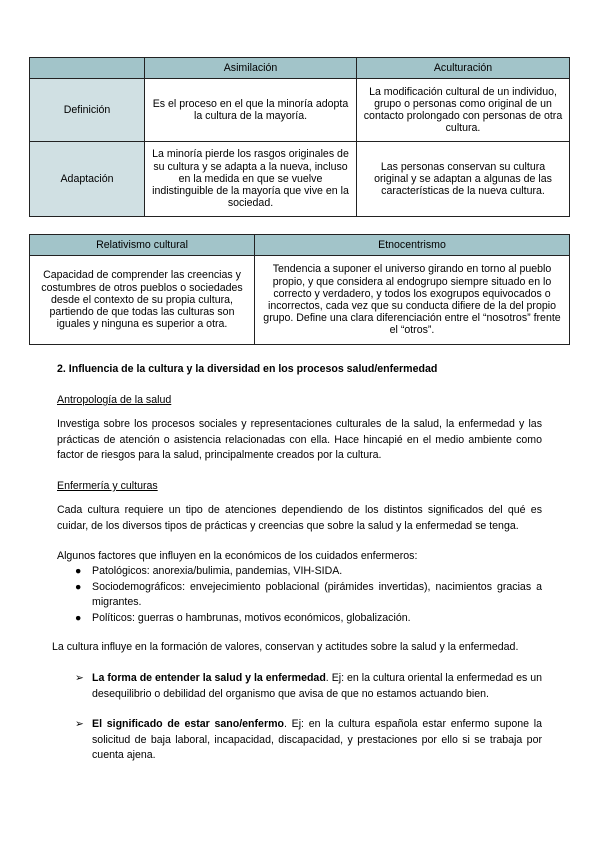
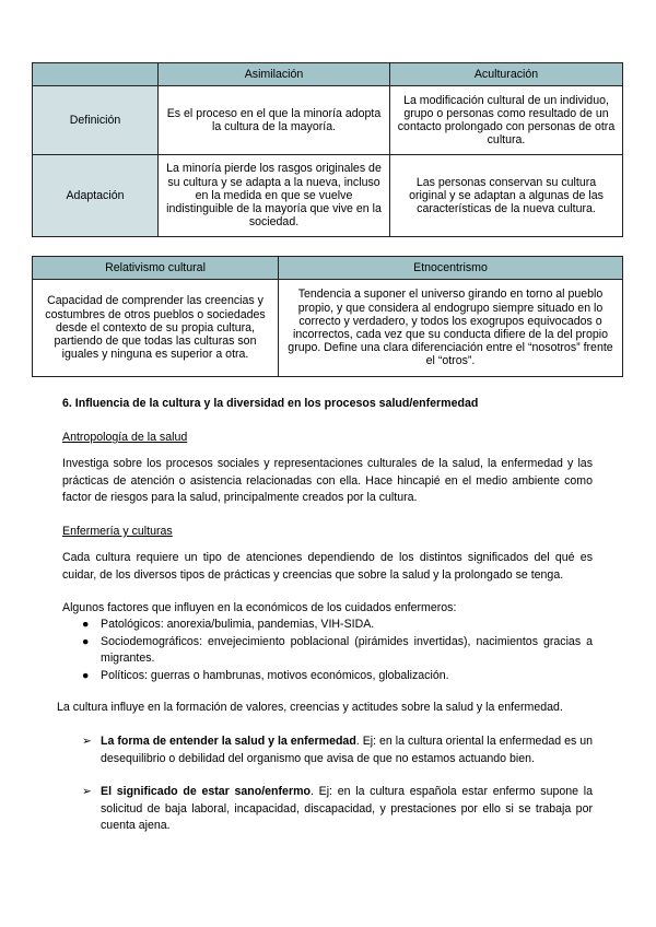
  	Asimilación	Aculturación
- Definición	Es el proceso en el que la minoría adopta la cultura de la mayoría.	La modificación cultural de un individuo, grupo o personas como original de un contacto prolongado con personas de otra cultura.
+ Definición	Es el proceso en el que la minoría adopta la cultura de la mayoría.	La modificación cultural de un individuo, grupo o personas como resultado de un contacto prolongado con personas de otra cultura.
  Adaptación	La minoría pierde los rasgos originales de su cultura y se adapta a la nueva, incluso en la medida en que se vuelve indistinguible de la mayoría que vive en la sociedad.	Las personas conservan su cultura original y se adaptan a algunas de las características de la nueva cultura.
  Relativismo cultural	Etnocentrismo
  Capacidad de comprender las creencias y costumbres de otros pueblos o sociedades desde el contexto de su propia cultura, partiendo de que todas las culturas son iguales y ninguna es superior a otra.	Tendencia a suponer el universo girando en torno al pueblo propio, y que considera al endogrupo siempre situado en lo correcto y verdadero, y todos los exogrupos equivocados o incorrectos, cada vez que su conducta difiere de la del propio grupo. Define una clara diferenciación entre el “nosotros” frente el “otros”.
- 2. Influencia de la cultura y la diversidad en los procesos salud/enfermedad
+ 6. Influencia de la cultura y la diversidad en los procesos salud/enfermedad
  Antropología de la salud
  Investiga sobre los procesos sociales y representaciones culturales de la salud, la enfermedad y las prácticas de atención o asistencia relacionadas con ella. Hace hincapié en el medio ambiente como factor de riesgos para la salud, principalmente creados por la cultura.
  Enfermería y culturas
- Cada cultura requiere un tipo de atenciones dependiendo de los distintos significados del qué es cuidar, de los diversos tipos de prácticas y creencias que sobre la salud y la enfermedad se tenga.
+ Cada cultura requiere un tipo de atenciones dependiendo de los distintos significados del qué es cuidar, de los diversos tipos de prácticas y creencias que sobre la salud y la prolongado se tenga.
  Algunos factores que influyen en la económicos de los cuidados enfermeros:
  ●
  Patológicos: anorexia/bulimia, pandemias, VIH-SIDA.
  ●
  Sociodemográficos: envejecimiento poblacional (pirámides invertidas), nacimientos gracias a migrantes.
  ●
  Políticos: guerras o hambrunas, motivos económicos, globalización.
- La cultura influye en la formación de valores, conservan y actitudes sobre la salud y la enfermedad.
+ La cultura influye en la formación de valores, creencias y actitudes sobre la salud y la enfermedad.
  ➢
  La forma de entender la salud y la enfermedad. Ej: en la cultura oriental la enfermedad es un desequilibrio o debilidad del organismo que avisa de que no estamos actuando bien.
  ➢
  El significado de estar sano/enfermo. Ej: en la cultura española estar enfermo supone la solicitud de baja laboral, incapacidad, discapacidad, y prestaciones por ello si se trabaja por cuenta ajena.
